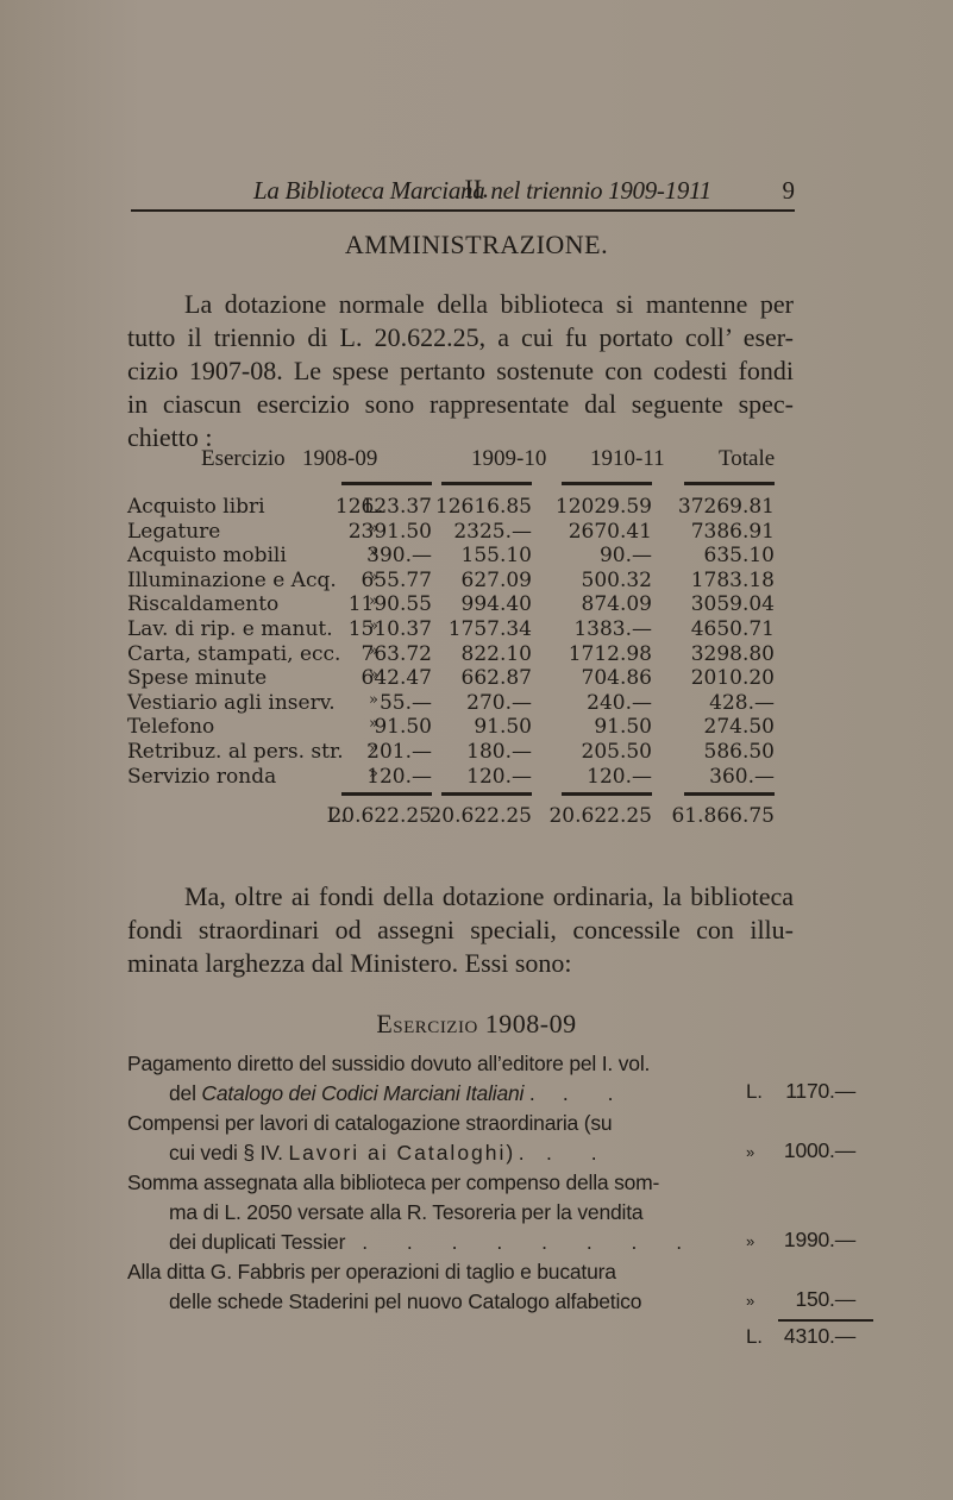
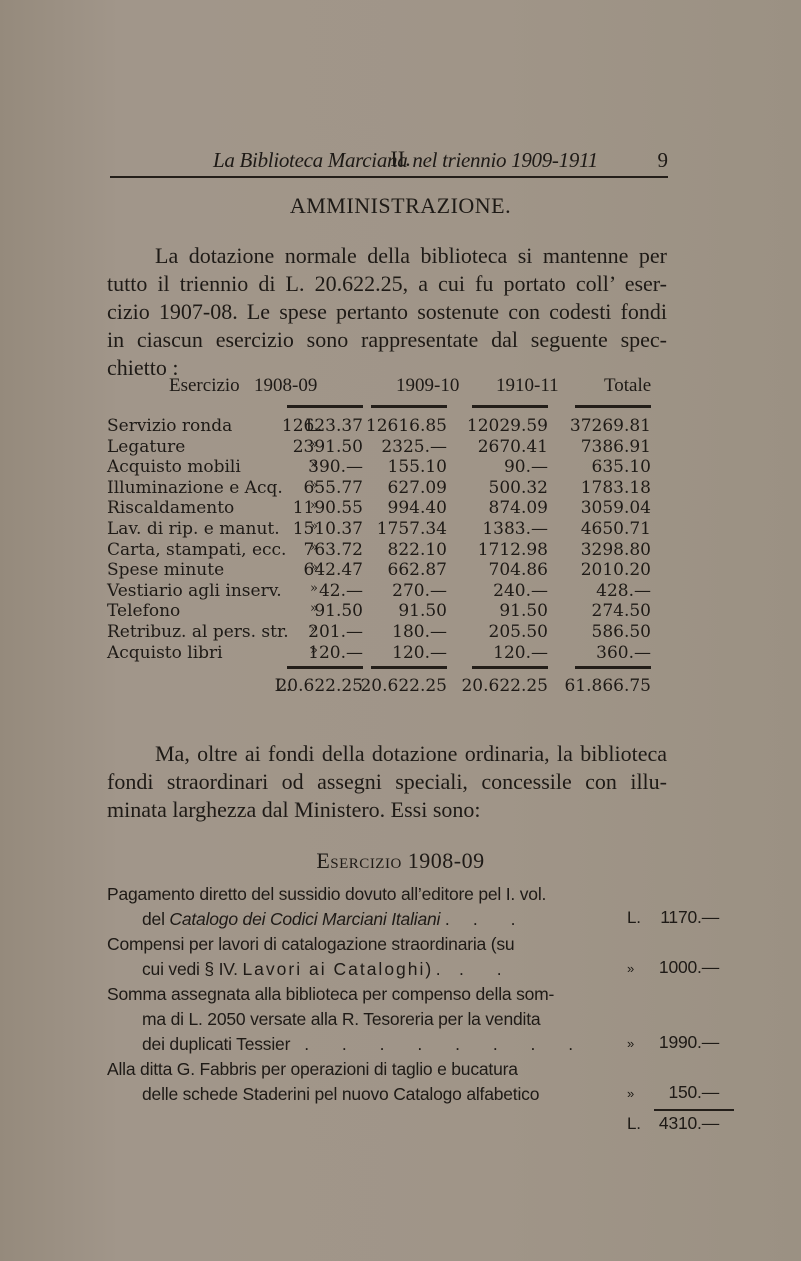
  La Biblioteca Marciana nel triennio 1909-1911
  9
  II.
  AMMINISTRAZIONE.
  La dotazione normale della biblioteca si mantenne per
  tutto il triennio di L. 20.622.25, a cui fu portato coll’ eser-
  cizio 1907-08. Le spese pertanto sostenute con codesti fondi
  in ciascun esercizio sono rappresentate dal seguente spec-
  chietto :
  Esercizio
  1908-09
  1909-10
  1910-11
  Totale
- Acquisto libri
+ Servizio ronda
  L.
  12623.37
  12616.85
  12029.59
  37269.81
  Legature
  »
  2391.50
  2325.—
  2670.41
  7386.91
  Acquisto mobili
  »
  390.—
  155.10
  90.—
  635.10
  Illuminazione e Acq.
  »
  655.77
  627.09
  500.32
  1783.18
  Riscaldamento
  »
  1190.55
  994.40
  874.09
  3059.04
  Lav. di rip. e manut.
  »
  1510.37
  1757.34
  1383.—
  4650.71
  Carta, stampati, ecc.
  »
  763.72
  822.10
  1712.98
  3298.80
  Spese minute
  »
  642.47
  662.87
  704.86
  2010.20
  Vestiario agli inserv.
  »
- 55.—
+ 42.—
  270.—
  240.—
  428.—
  Telefono
  »
  91.50
  91.50
  91.50
  274.50
  Retribuz. al pers. str.
  »
  201.—
  180.—
  205.50
  586.50
- Servizio ronda
+ Acquisto libri
  »
  120.—
  120.—
  120.—
  360.—
  L.
  20.622.25
  20.622.25
  20.622.25
  61.866.75
  Ma, oltre ai fondi della dotazione ordinaria, la biblioteca
  fondi straordinari od assegni speciali, concessile con illu-
  minata larghezza dal Ministero. Essi sono:
  Esercizio 1908-09
  Pagamento diretto del sussidio dovuto all’editore pel I. vol.
  del Catalogo dei Codici Marciani Italiani . . .
  L. 1170.—
  Compensi per lavori di catalogazione straordinaria (su
  cui vedi § IV. Lavori ai Cataloghi) . . .
  » 1000.—
  Somma assegnata alla biblioteca per compenso della som-
  ma di L. 2050 versate alla R. Tesoreria per la vendita
  dei duplicati Tessier . . . . . . . .
  » 1990.—
  Alla ditta G. Fabbris per operazioni di taglio e bucatura
  delle schede Staderini pel nuovo Catalogo alfabetico
  » 150.—
  L. 4310.—
